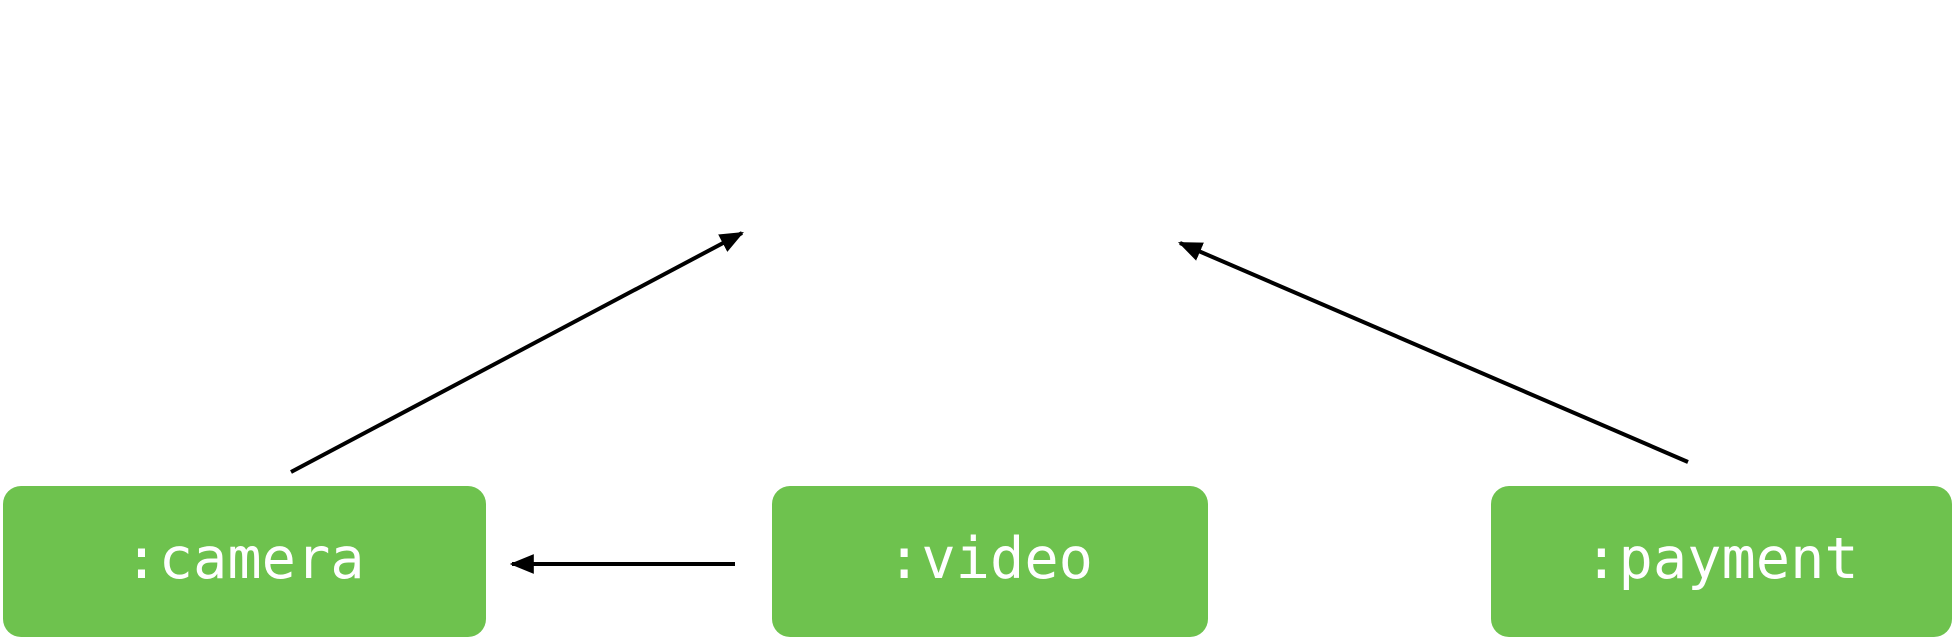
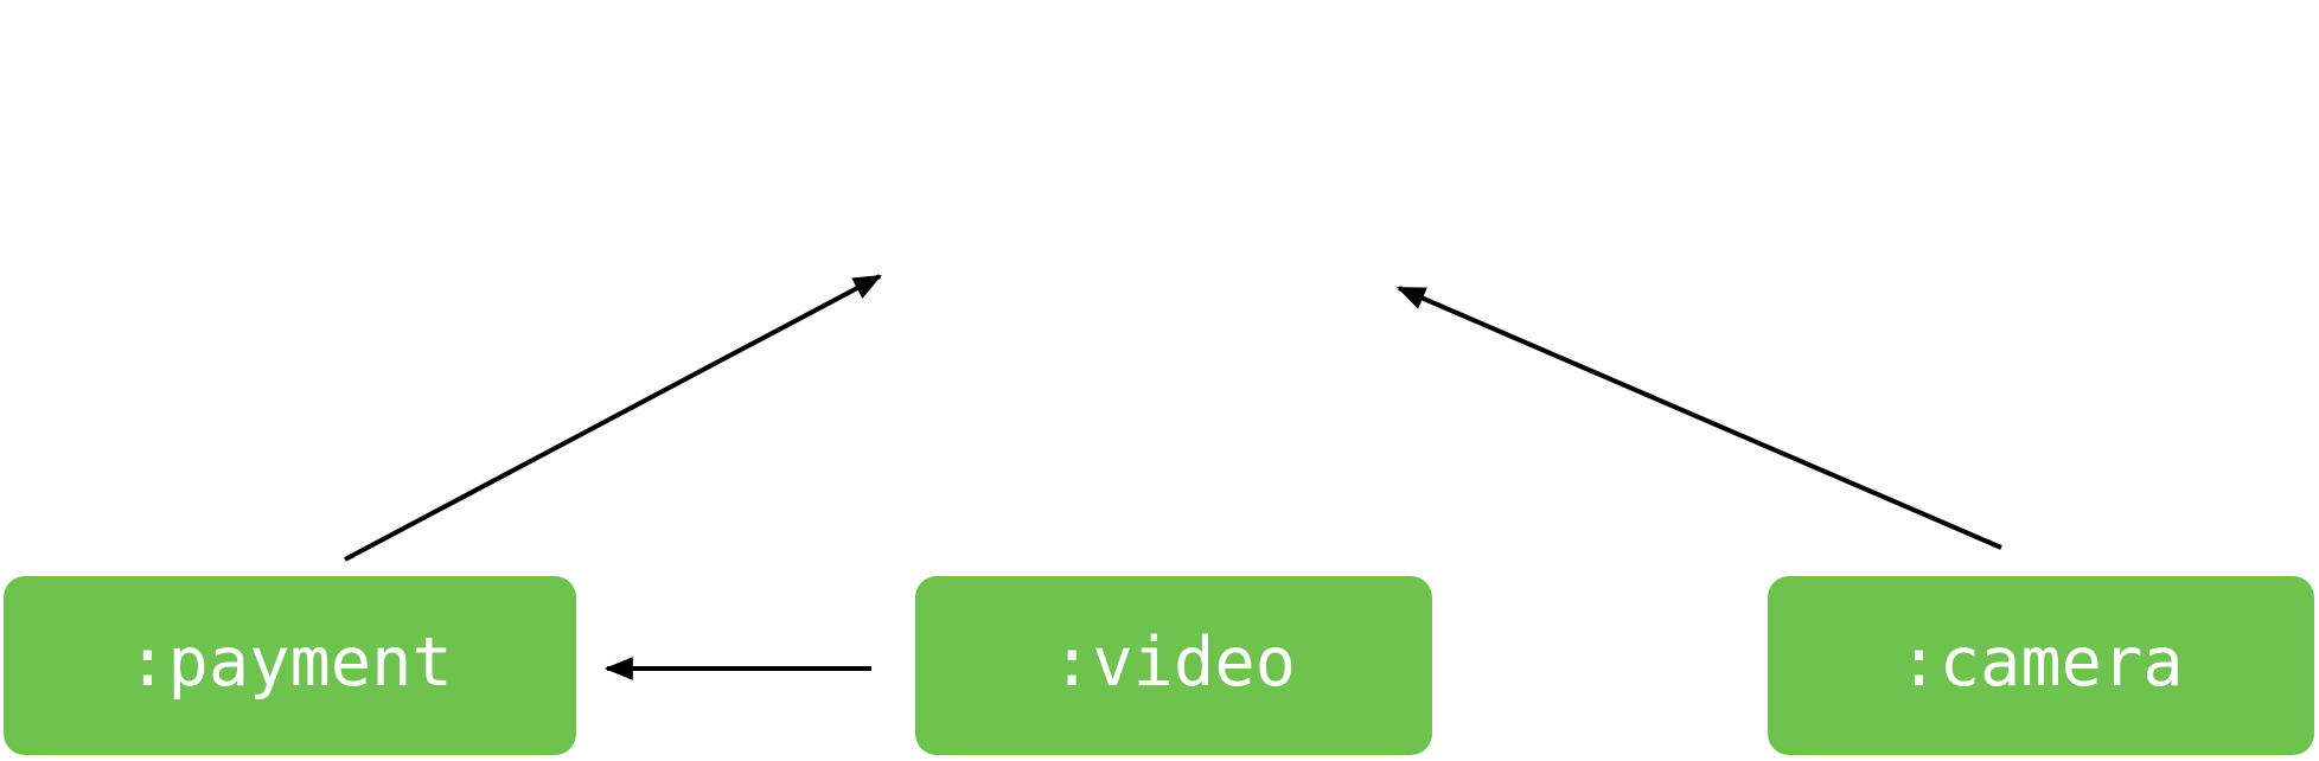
- :camera
+ :payment
  :video
- :payment
+ :camera
